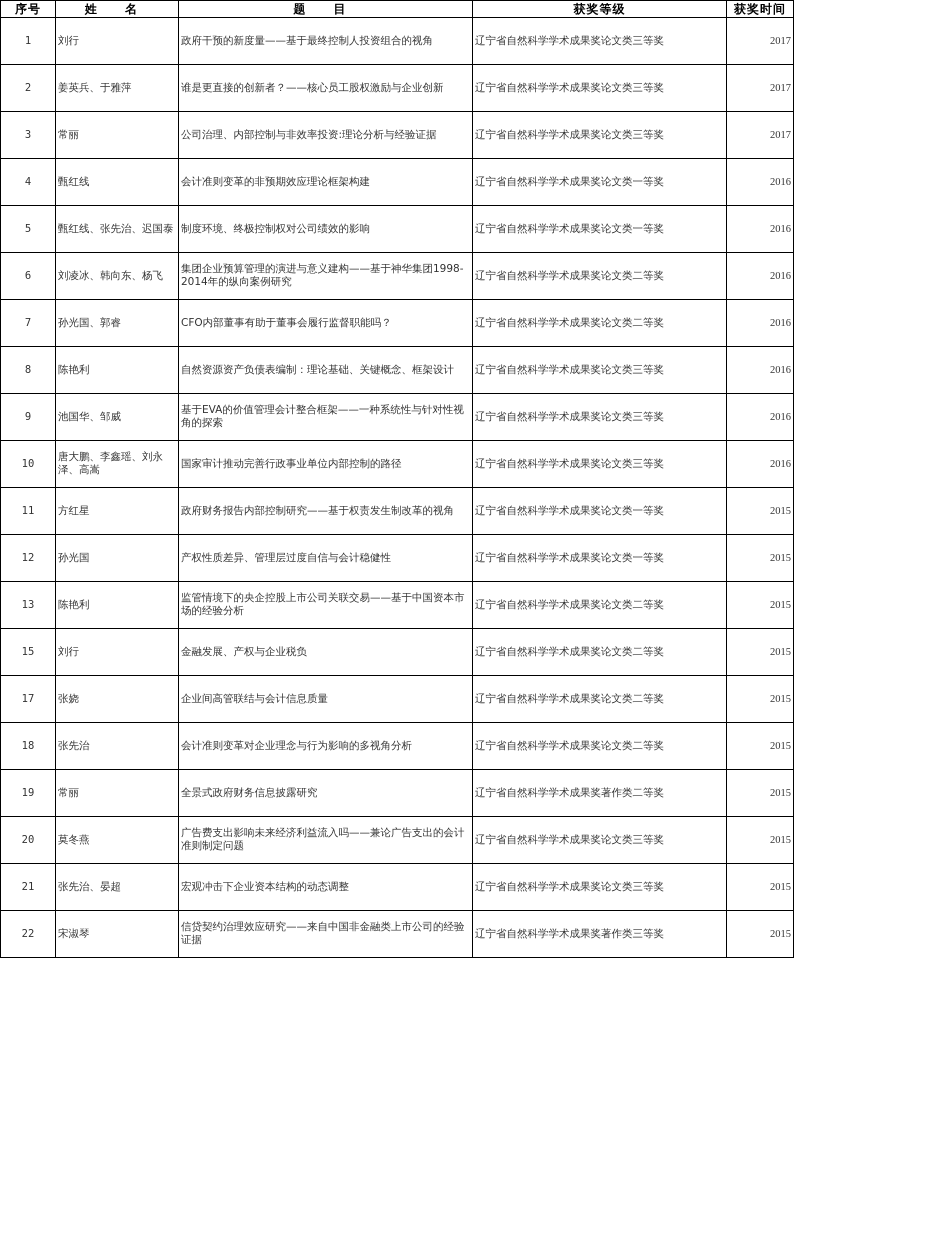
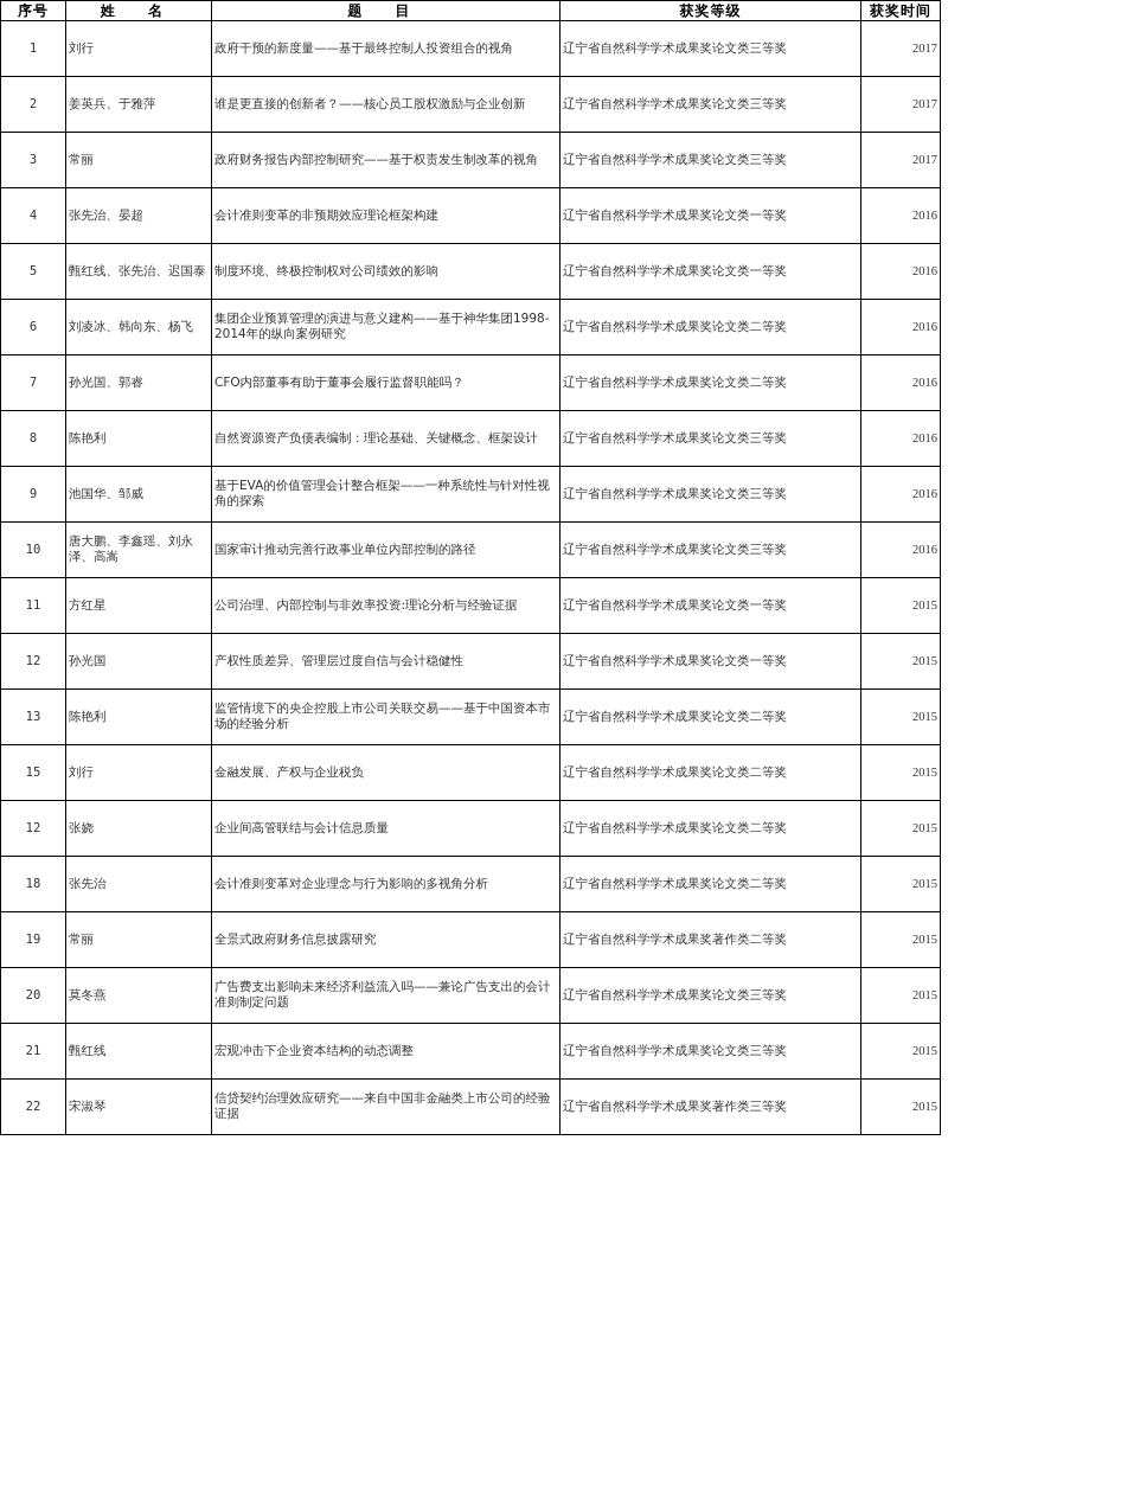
  序号	姓 名	题 目	获奖等级	获奖时间
  1	刘行	政府干预的新度量——基于最终控制人投资组合的视角	辽宁省自然科学学术成果奖论文类三等奖	2017
  2	姜英兵、于雅萍	谁是更直接的创新者？——核心员工股权激励与企业创新	辽宁省自然科学学术成果奖论文类三等奖	2017
- 3	常丽	公司治理、内部控制与非效率投资:理论分析与经验证据	辽宁省自然科学学术成果奖论文类三等奖	2017
+ 3	常丽	政府财务报告内部控制研究——基于权责发生制改革的视角	辽宁省自然科学学术成果奖论文类三等奖	2017
- 4	甄红线	会计准则变革的非预期效应理论框架构建	辽宁省自然科学学术成果奖论文类一等奖	2016
+ 4	张先治、晏超	会计准则变革的非预期效应理论框架构建	辽宁省自然科学学术成果奖论文类一等奖	2016
  5	甄红线、张先治、迟国泰	制度环境、终极控制权对公司绩效的影响	辽宁省自然科学学术成果奖论文类一等奖	2016
  6	刘凌冰、韩向东、杨飞	集团企业预算管理的演进与意义建构——基于神华集团1998-2014年的纵向案例研究	辽宁省自然科学学术成果奖论文类二等奖	2016
  7	孙光国、郭睿	CFO内部董事有助于董事会履行监督职能吗？	辽宁省自然科学学术成果奖论文类二等奖	2016
  8	陈艳利	自然资源资产负债表编制：理论基础、关键概念、框架设计	辽宁省自然科学学术成果奖论文类三等奖	2016
  9	池国华、邹威	基于EVA的价值管理会计整合框架——一种系统性与针对性视角的探索	辽宁省自然科学学术成果奖论文类三等奖	2016
  10	唐大鹏、李鑫瑶、刘永泽、高嵩	国家审计推动完善行政事业单位内部控制的路径	辽宁省自然科学学术成果奖论文类三等奖	2016
- 11	方红星	政府财务报告内部控制研究——基于权责发生制改革的视角	辽宁省自然科学学术成果奖论文类一等奖	2015
+ 11	方红星	公司治理、内部控制与非效率投资:理论分析与经验证据	辽宁省自然科学学术成果奖论文类一等奖	2015
  12	孙光国	产权性质差异、管理层过度自信与会计稳健性	辽宁省自然科学学术成果奖论文类一等奖	2015
  13	陈艳利	监管情境下的央企控股上市公司关联交易——基于中国资本市场的经验分析	辽宁省自然科学学术成果奖论文类二等奖	2015
  15	刘行	金融发展、产权与企业税负	辽宁省自然科学学术成果奖论文类二等奖	2015
- 17	张娆	企业间高管联结与会计信息质量	辽宁省自然科学学术成果奖论文类二等奖	2015
+ 12	张娆	企业间高管联结与会计信息质量	辽宁省自然科学学术成果奖论文类二等奖	2015
  18	张先治	会计准则变革对企业理念与行为影响的多视角分析	辽宁省自然科学学术成果奖论文类二等奖	2015
  19	常丽	全景式政府财务信息披露研究	辽宁省自然科学学术成果奖著作类二等奖	2015
  20	莫冬燕	广告费支出影响未来经济利益流入吗——兼论广告支出的会计准则制定问题	辽宁省自然科学学术成果奖论文类三等奖	2015
- 21	张先治、晏超	宏观冲击下企业资本结构的动态调整	辽宁省自然科学学术成果奖论文类三等奖	2015
+ 21	甄红线	宏观冲击下企业资本结构的动态调整	辽宁省自然科学学术成果奖论文类三等奖	2015
  22	宋淑琴	信贷契约治理效应研究——来自中国非金融类上市公司的经验证据	辽宁省自然科学学术成果奖著作类三等奖	2015
